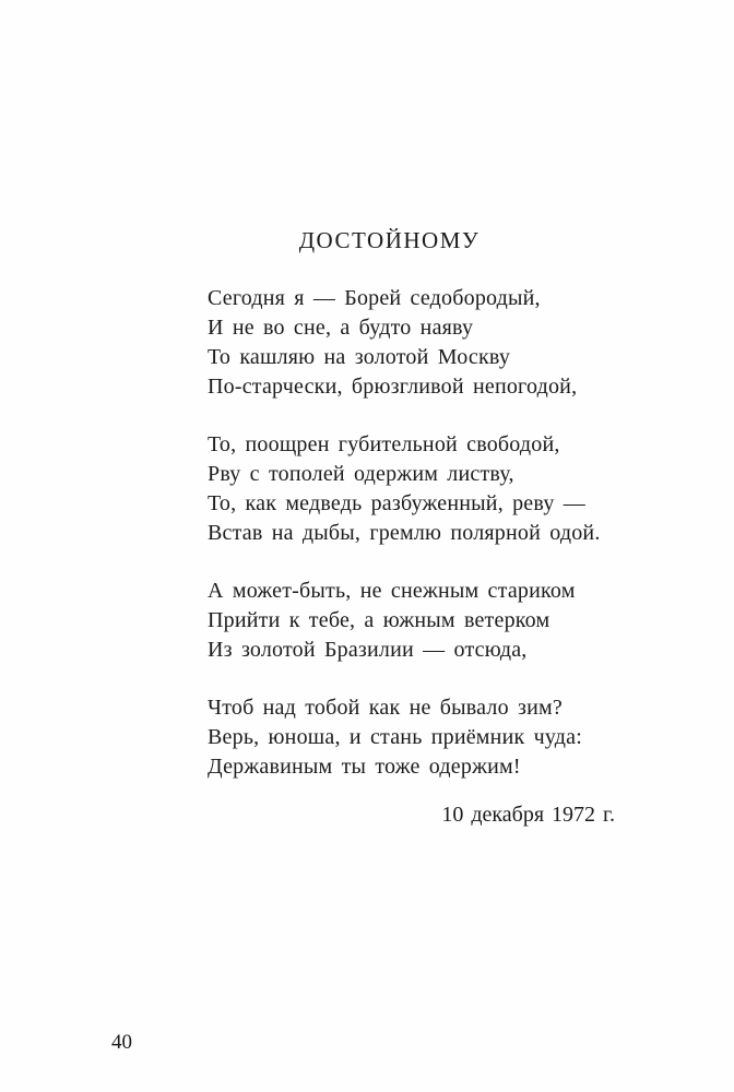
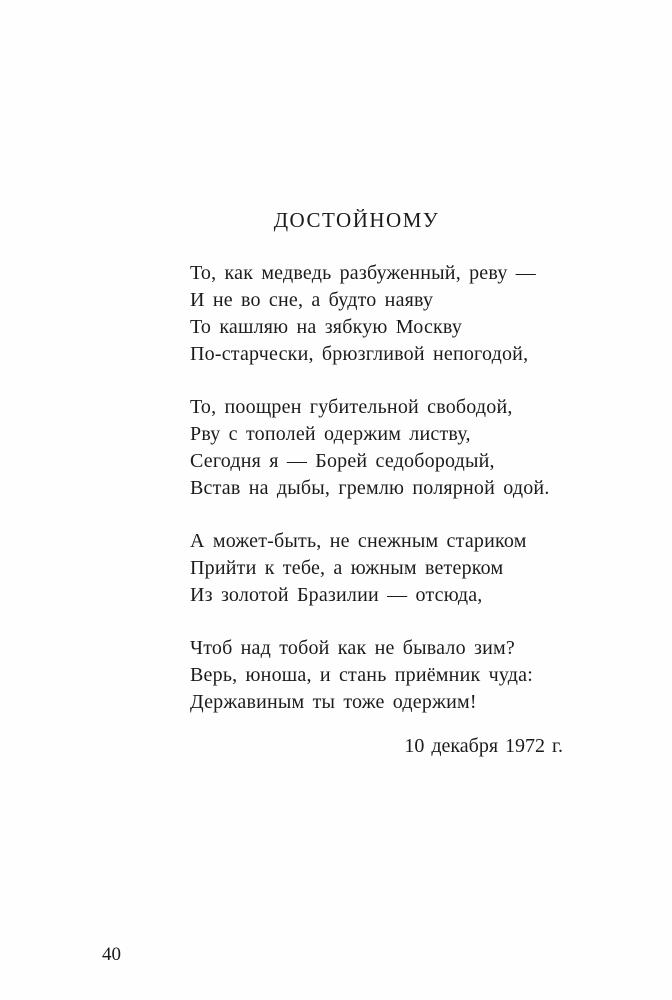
  ДОСТОЙНОМУ
- Сегодня я — Борей седобородый,
+ То, как медведь разбуженный, реву —
  И не во сне, а будто наяву
- То кашляю на золотой Москву
+ То кашляю на зябкую Москву
  По-старчески, брюзгливой непогодой,
  То, поощрен губительной свободой,
  Рву с тополей одержим листву,
- То, как медведь разбуженный, реву —
+ Сегодня я — Борей седобородый,
  Встав на дыбы, гремлю полярной одой.
  А может-быть, не снежным стариком
  Прийти к тебе, а южным ветерком
  Из золотой Бразилии — отсюда,
  Чтоб над тобой как не бывало зим?
  Верь, юноша, и стань приёмник чуда:
  Державиным ты тоже одержим!
  10 декабря 1972 г.
  40
